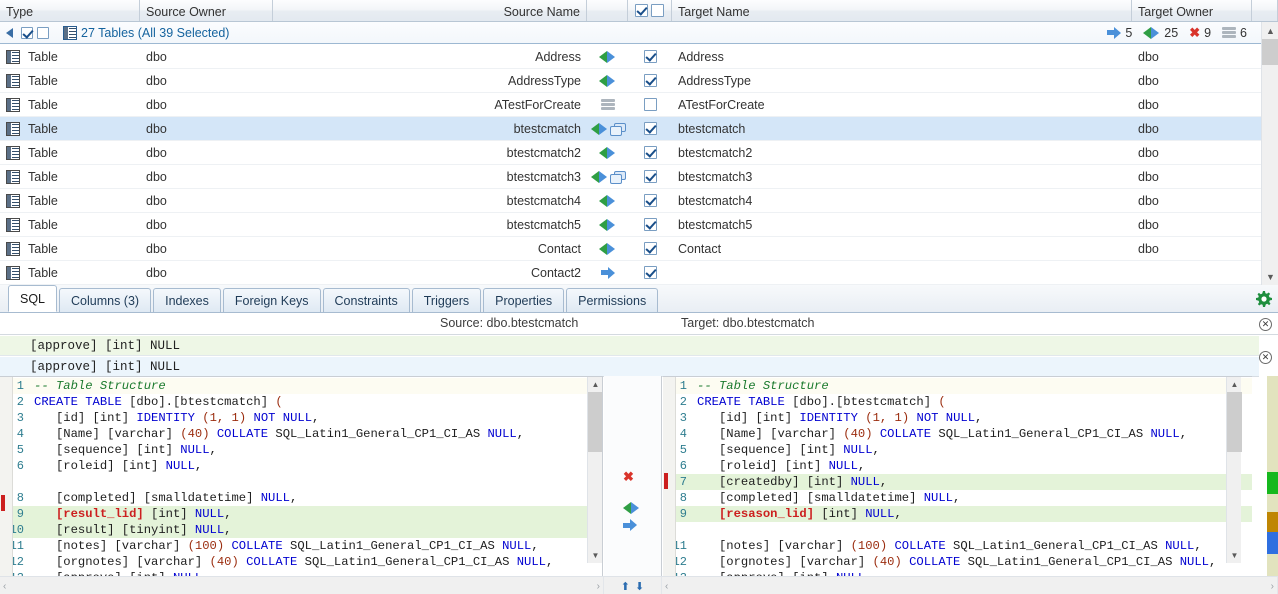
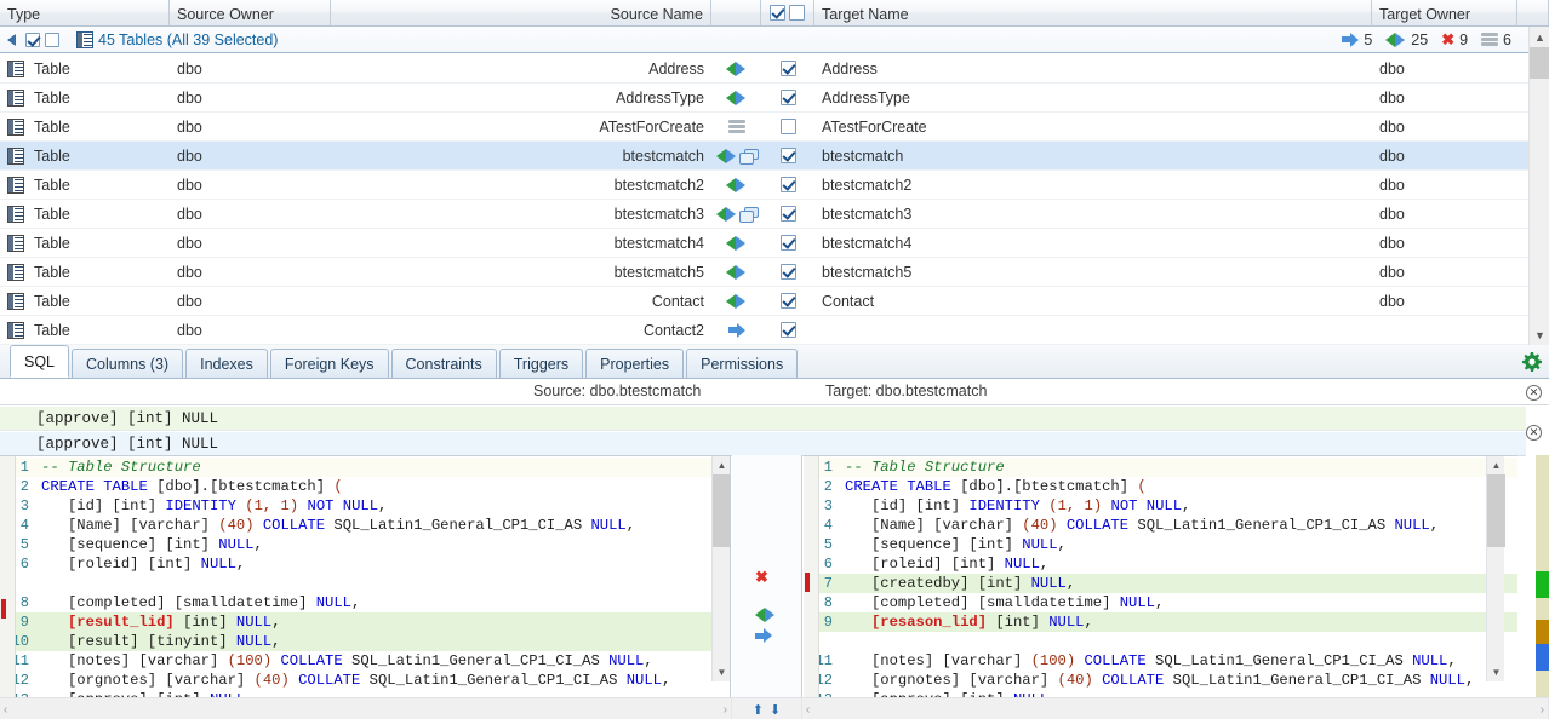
  Type
  Source Owner
  Source Name
  Target Name
  Target Owner
- 27 Tables (All 39 Selected)
+ 45 Tables (All 39 Selected)
  5
  25
  ✖
  9
  6
  Table
  dbo
  Address
  Address
  dbo
  Table
  dbo
  AddressType
  AddressType
  dbo
  Table
  dbo
  ATestForCreate
  ATestForCreate
  dbo
  Table
  dbo
  btestcmatch
  btestcmatch
  dbo
  Table
  dbo
  btestcmatch2
  btestcmatch2
  dbo
  Table
  dbo
  btestcmatch3
  btestcmatch3
  dbo
  Table
  dbo
  btestcmatch4
  btestcmatch4
  dbo
  Table
  dbo
  btestcmatch5
  btestcmatch5
  dbo
  Table
  dbo
  Contact
  Contact
  dbo
  Table
  dbo
  Contact2
  ▲
  ▼
  SQL
  Columns (3)
  Indexes
  Foreign Keys
  Constraints
  Triggers
  Properties
  Permissions
  Source: dbo.btestcmatch
  Target: dbo.btestcmatch
  ✕
  ✕
  [approve] [int] NULL
  [approve] [int] NULL
  1
  -- Table Structure
  2
  CREATE TABLE [dbo].[btestcmatch] (
  3
  [id] [int] IDENTITY (1, 1) NOT NULL,
  4
  [Name] [varchar] (40) COLLATE SQL_Latin1_General_CP1_CI_AS NULL,
  5
  [sequence] [int] NULL,
  6
  [roleid] [int] NULL,
  8
  [completed] [smalldatetime] NULL,
  9
  [result_lid] [int] NULL,
  10
  [result] [tinyint] NULL,
  11
  [notes] [varchar] (100) COLLATE SQL_Latin1_General_CP1_CI_AS NULL,
  12
  [orgnotes] [varchar] (40) COLLATE SQL_Latin1_General_CP1_CI_AS NULL,
  ▲
  ▼
  1
  -- Table Structure
  2
  CREATE TABLE [dbo].[btestcmatch] (
  3
  [id] [int] IDENTITY (1, 1) NOT NULL,
  4
  [Name] [varchar] (40) COLLATE SQL_Latin1_General_CP1_CI_AS NULL,
  5
  [sequence] [int] NULL,
  6
  [roleid] [int] NULL,
  7
  [createdby] [int] NULL,
  8
  [completed] [smalldatetime] NULL,
  9
  [resason_lid] [int] NULL,
  11
  [notes] [varchar] (100) COLLATE SQL_Latin1_General_CP1_CI_AS NULL,
  12
  [orgnotes] [varchar] (40) COLLATE SQL_Latin1_General_CP1_CI_AS NULL,
  ▲
  ▼
  ✖
  ‹
  ›
  ⬆
  ⬇
  ‹
  ›
